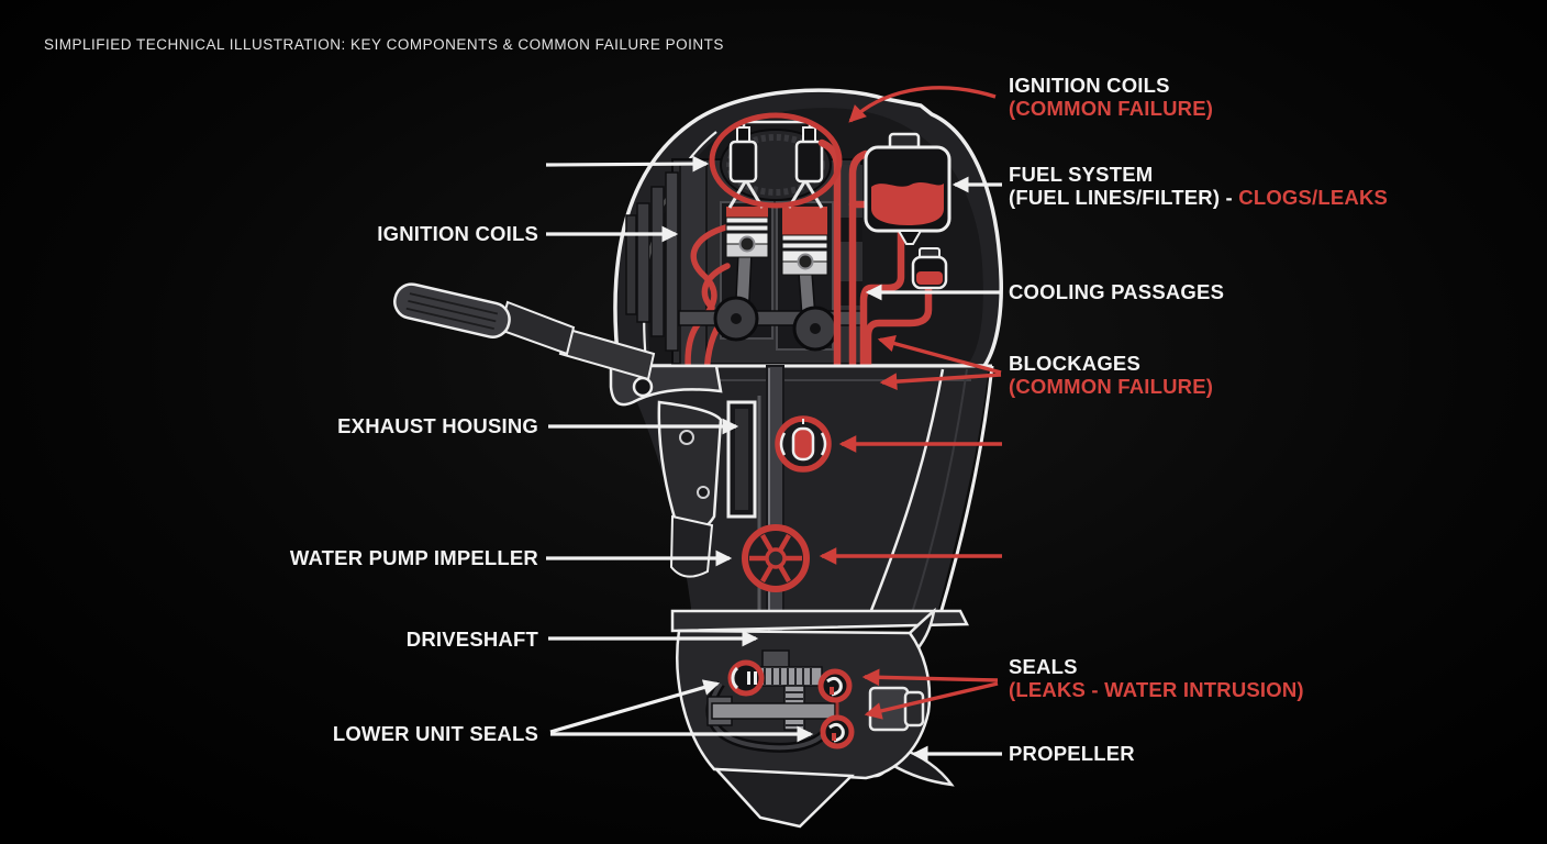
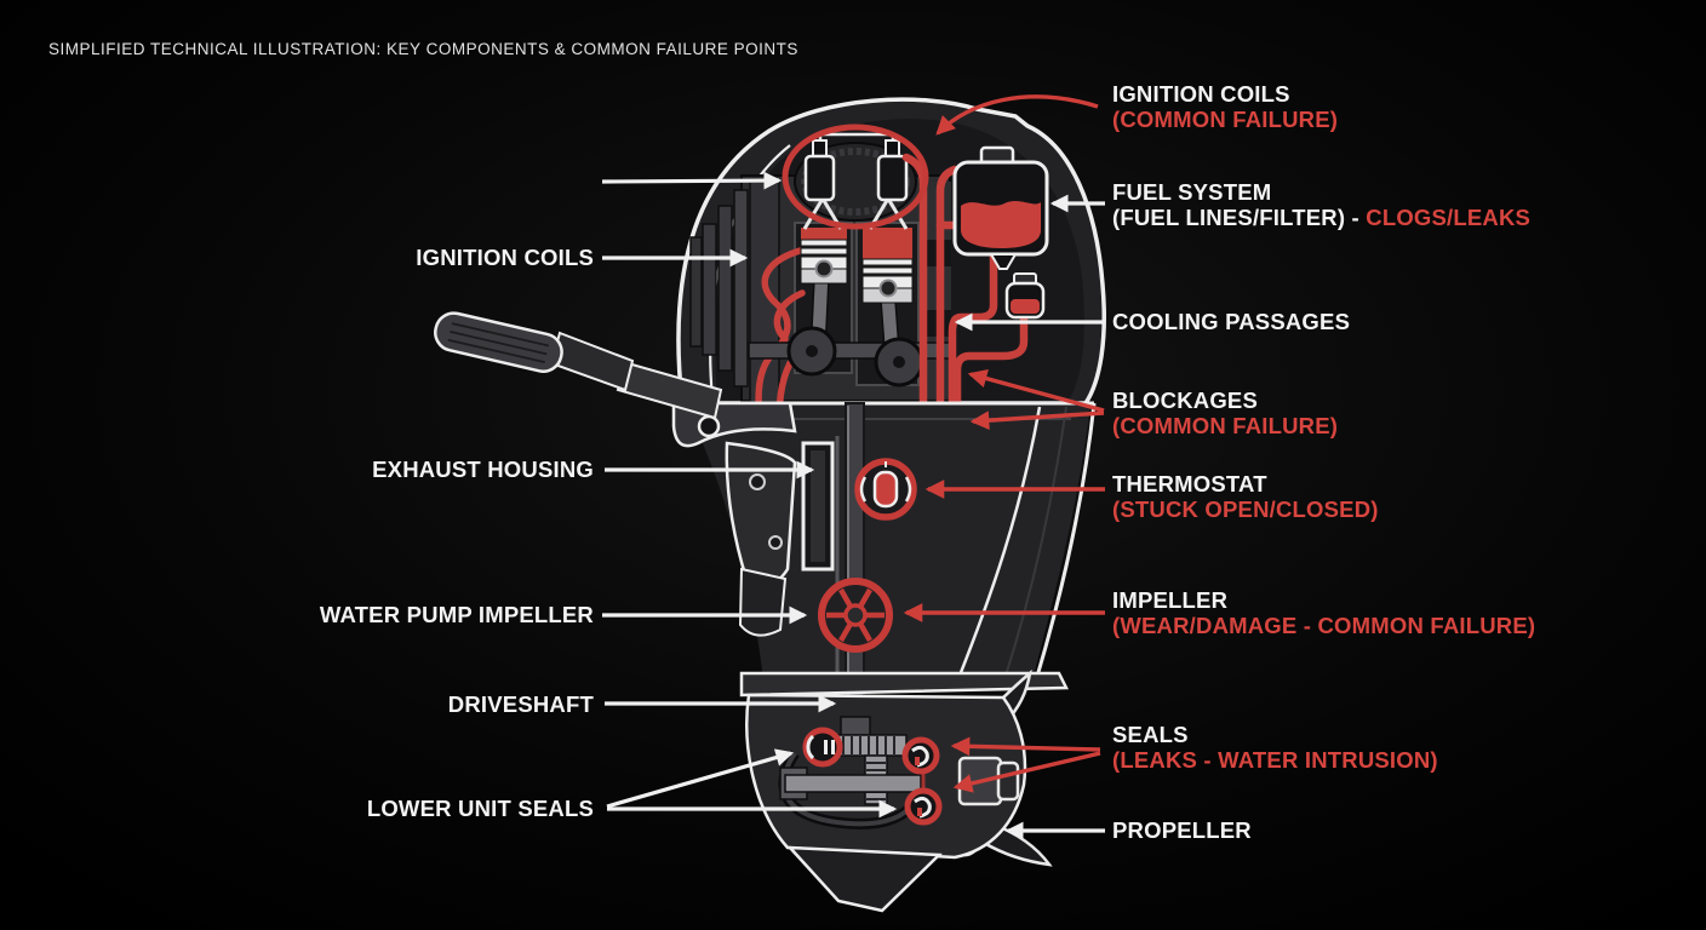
  SIMPLIFIED TECHNICAL ILLUSTRATION: KEY COMPONENTS & COMMON FAILURE POINTS
  IGNITION COILS
  EXHAUST HOUSING
  WATER PUMP IMPELLER
  DRIVESHAFT
  LOWER UNIT SEALS
  IGNITION COILS
  (COMMON FAILURE)
  FUEL SYSTEM
  (FUEL LINES/FILTER) - CLOGS/LEAKS
  COOLING PASSAGES
  BLOCKAGES
  (COMMON FAILURE)
+ THERMOSTAT
+ (STUCK OPEN/CLOSED)
+ IMPELLER
+ (WEAR/DAMAGE - COMMON FAILURE)
  SEALS
  (LEAKS - WATER INTRUSION)
  PROPELLER
